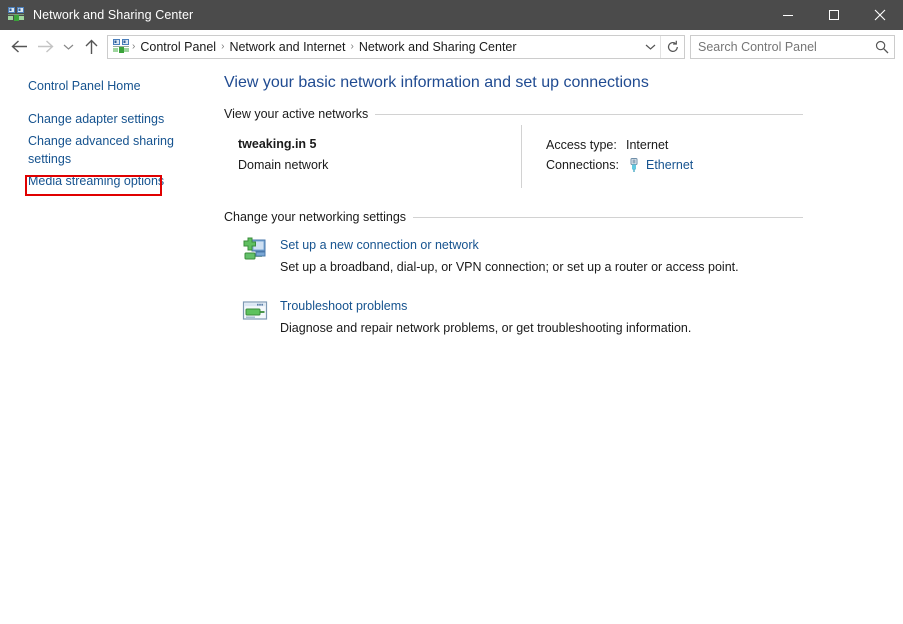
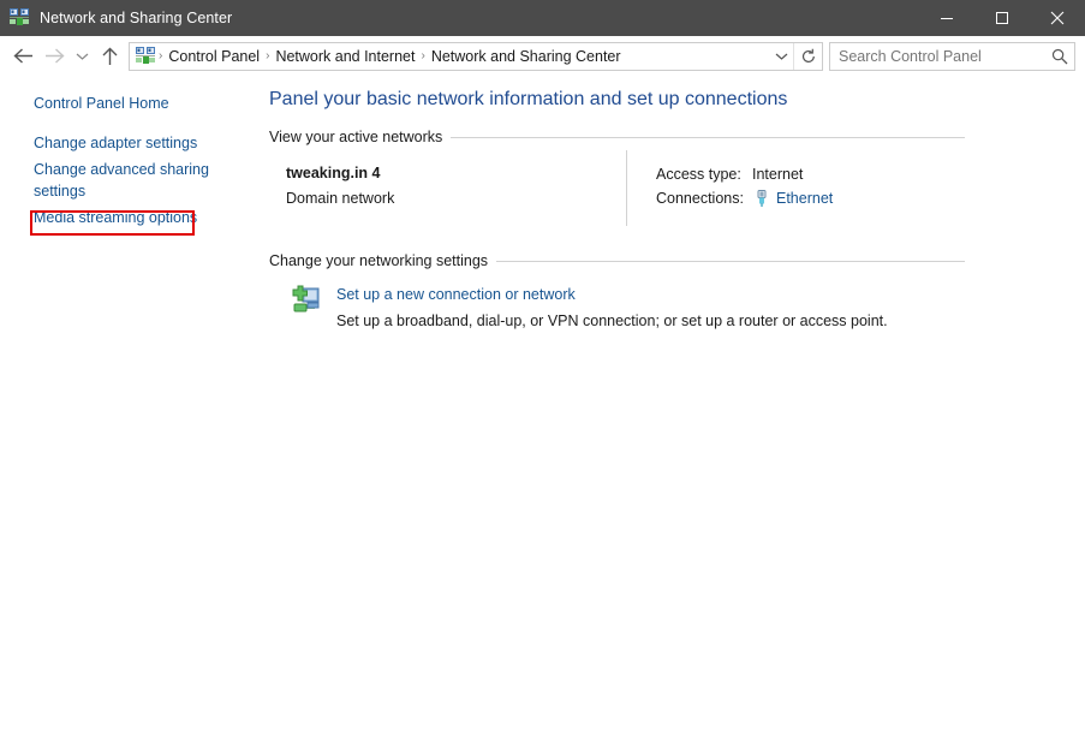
  Network and Sharing Center
  ›
  Control Panel
  ›
  Network and Internet
  ›
  Network and Sharing Center
  Search Control Panel
  Control Panel Home
  Change adapter settings
  Change advanced sharing settings
  Media streaming options
- View your basic network information and set up connections
+ Panel your basic network information and set up connections
  View your active networks
- tweaking.in 5
+ tweaking.in 4
  Domain network
  Access type:
  Internet
  Connections:
  Ethernet
  Change your networking settings
  Set up a new connection or network
  Set up a broadband, dial-up, or VPN connection; or set up a router or access point.
- Troubleshoot problems
- Diagnose and repair network problems, or get troubleshooting information.
